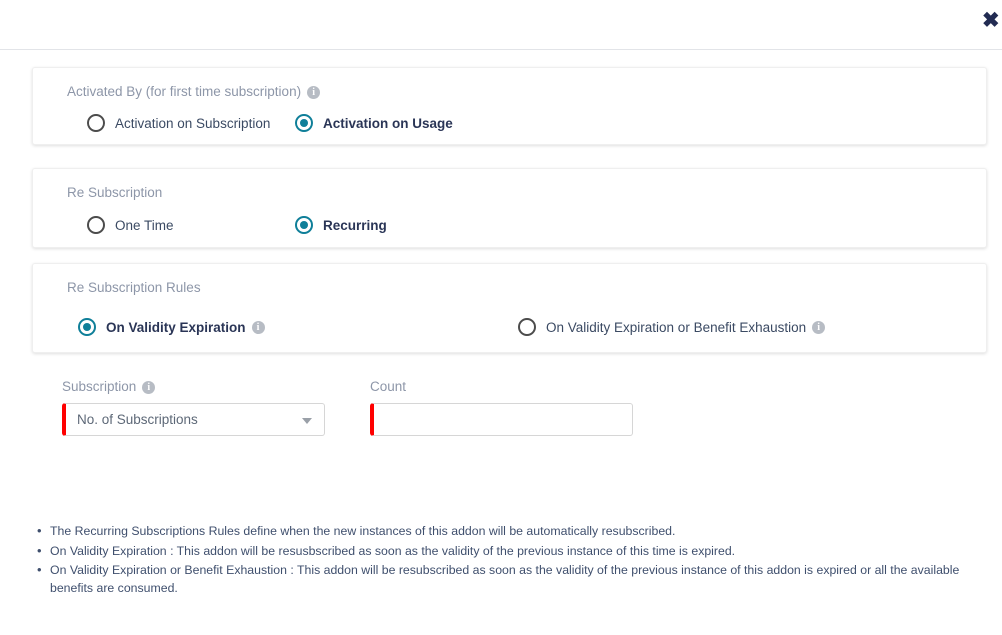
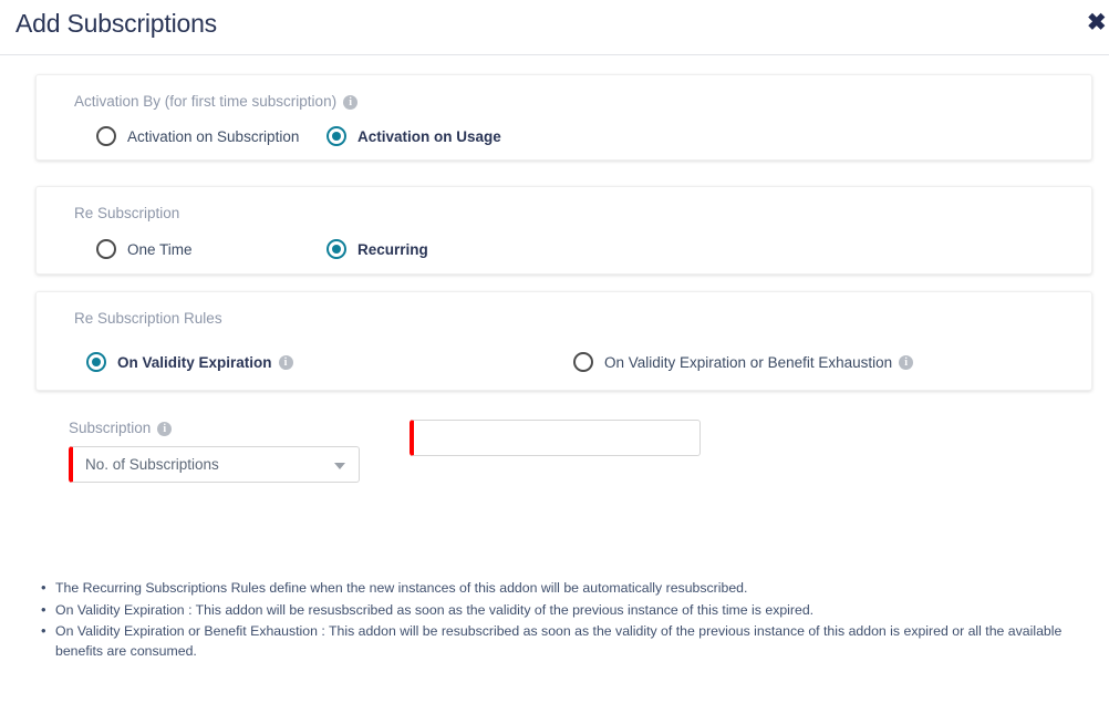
+ Add Subscriptions
  ✖
- Activated By (for first time subscription) i
+ Activation By (for first time subscription) i
  Activation on Subscription
  Activation on Usage
  Re Subscription
  One Time
  Recurring
  Re Subscription Rules
  On Validity Expiration
  i
  On Validity Expiration or Benefit Exhaustion
  i
  Subscription i
  No. of Subscriptions
- Count
  The Recurring Subscriptions Rules define when the new instances of this addon will be automatically resubscribed.
  On Validity Expiration : This addon will be resusbscribed as soon as the validity of the previous instance of this time is expired.
  On Validity Expiration or Benefit Exhaustion : This addon will be resubscribed as soon as the validity of the previous instance of this addon is expired or all the available benefits are consumed.
